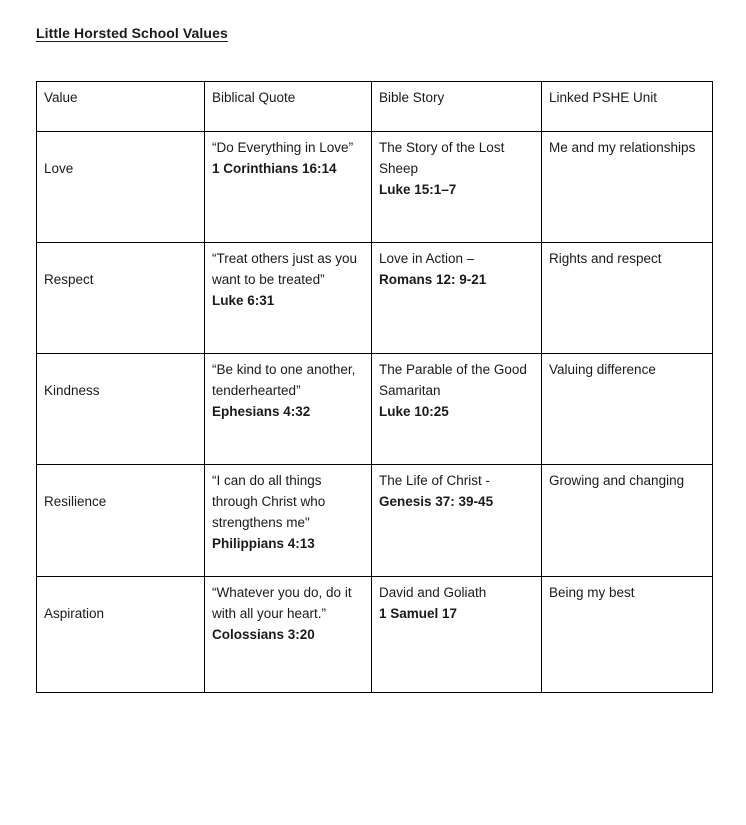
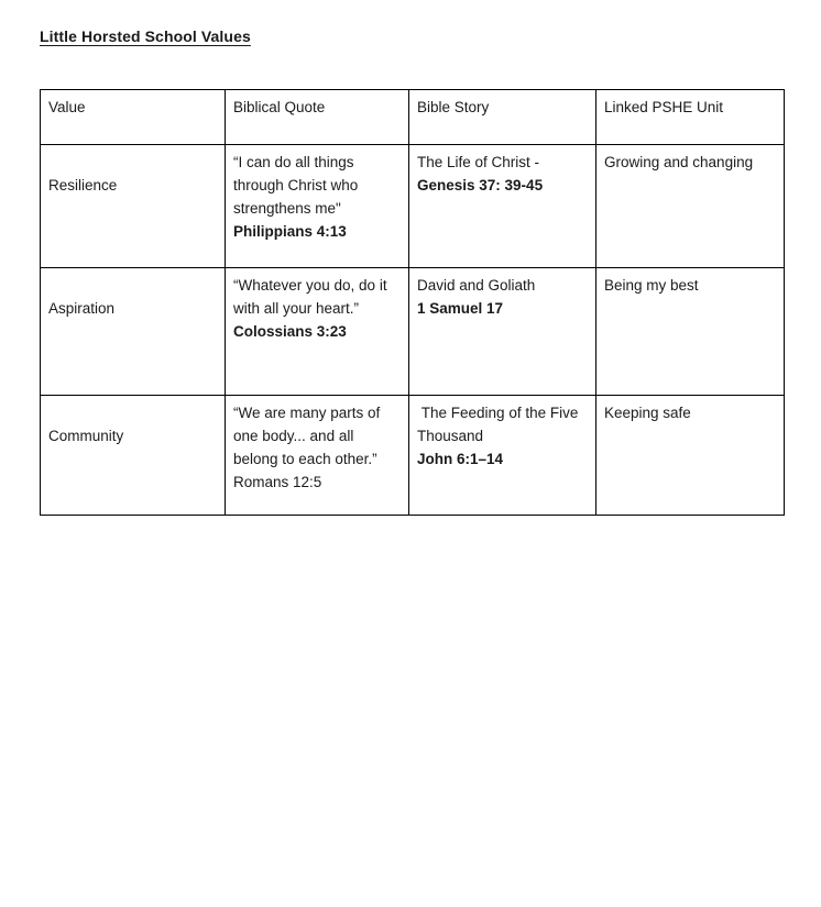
  Little Horsted School Values
  Value	Biblical Quote	Bible Story	Linked PSHE Unit
- Love	“Do Everything in Love” 1 Corinthians 16:14	The Story of the Lost Sheep Luke 15:1–7	Me and my relationships
- Respect	“Treat others just as you want to be treated” Luke 6:31	Love in Action – Romans 12: 9-21	Rights and respect
- Kindness	“Be kind to one another, tenderhearted” Ephesians 4:32	The Parable of the Good Samaritan Luke 10:25	Valuing difference
  Resilience	“I can do all things through Christ who strengthens me" Philippians 4:13	The Life of Christ - Genesis 37: 39-45	Growing and changing
- Aspiration	“Whatever you do, do it with all your heart.” Colossians 3:20	David and Goliath 1 Samuel 17	Being my best
+ Aspiration	“Whatever you do, do it with all your heart.” Colossians 3:23	David and Goliath 1 Samuel 17	Being my best
+ Community	“We are many parts of one body... and all belong to each other.” Romans 12:5	The Feeding of the Five Thousand John 6:1–14	Keeping safe
